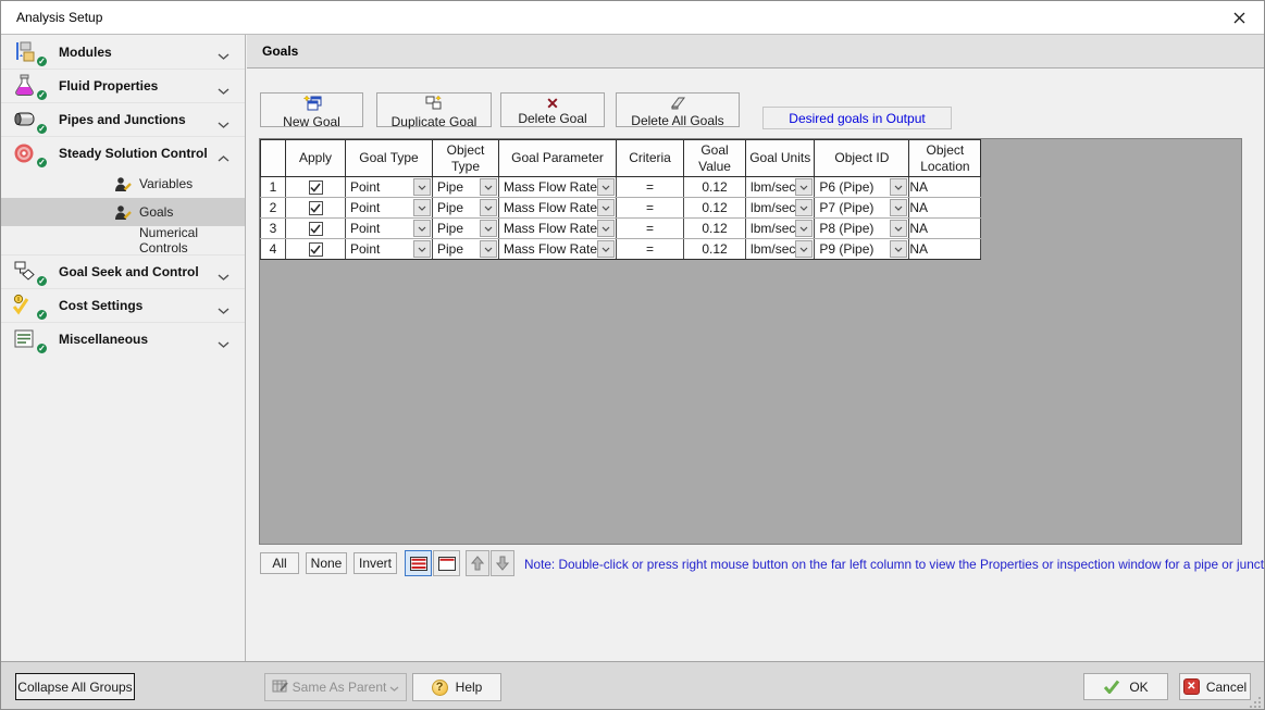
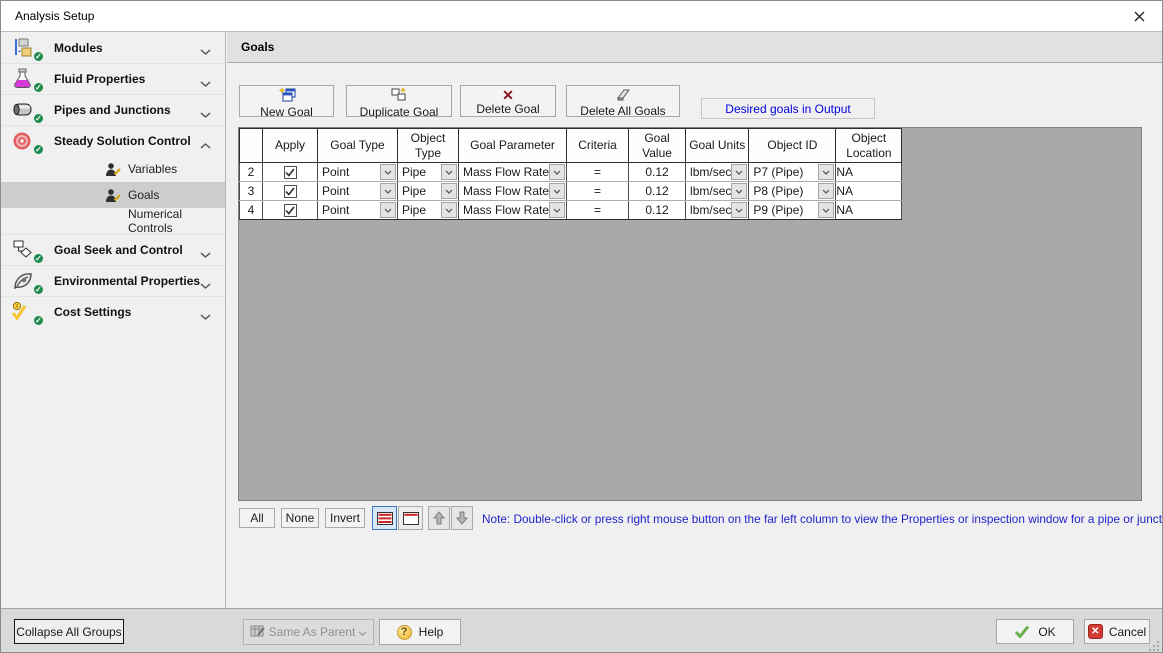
  Analysis Setup
  Modules
  Fluid Properties
  Pipes and Junctions
  Steady Solution Control
  Variables
  Goals
  Numerical Controls
  Goal Seek and Control
+ Environmental Properties
  Cost Settings
- Miscellaneous
  Goals
  New Goal
  Duplicate Goal
  ✕
  Delete Goal
  Delete All Goals
  Desired goals in Output
  	Apply	Goal Type	Object Type	Goal Parameter	Criteria	Goal Value	Goal Units	Object ID	Object Location
- 1		Point	Pipe	Mass Flow Rate	=	0.12	lbm/sec	P6 (Pipe)	NA
  2		Point	Pipe	Mass Flow Rate	=	0.12	lbm/sec	P7 (Pipe)	NA
  3		Point	Pipe	Mass Flow Rate	=	0.12	lbm/sec	P8 (Pipe)	NA
  4		Point	Pipe	Mass Flow Rate	=	0.12	lbm/sec	P9 (Pipe)	NA
  All
  None
  Invert
  Note: Double-click or press right mouse button on the far left column to view the Properties or inspection window for a pipe or junct
  Collapse All Groups
  Same As Parent
  ?
  Help
  OK
  ✕
  Cancel
